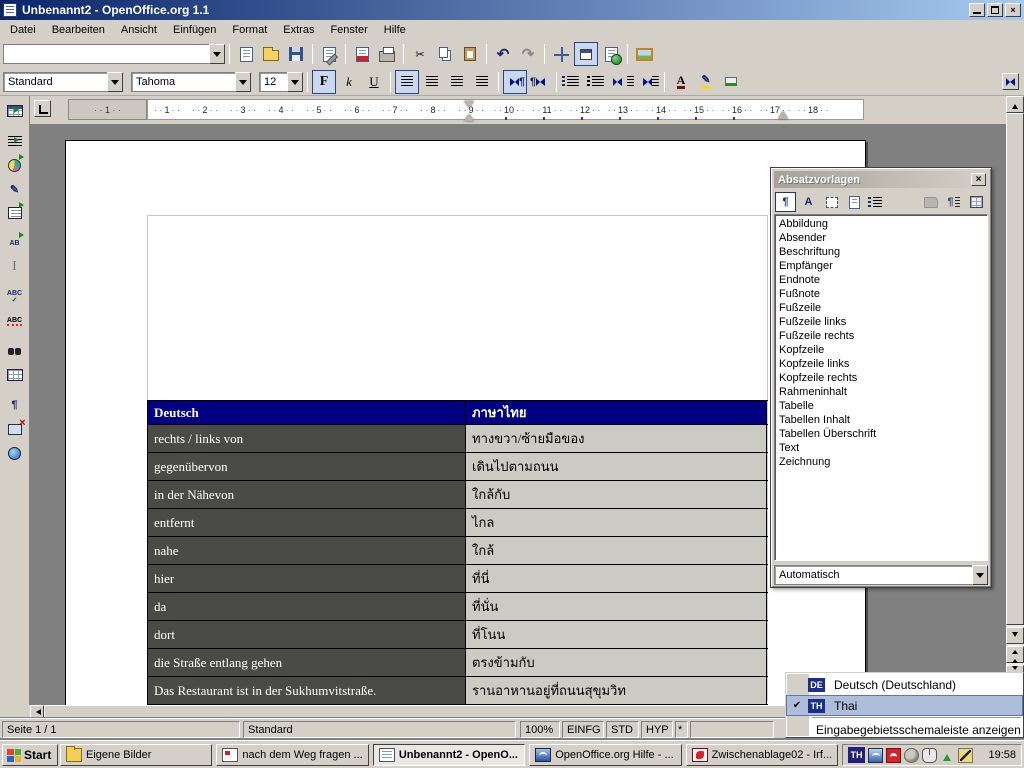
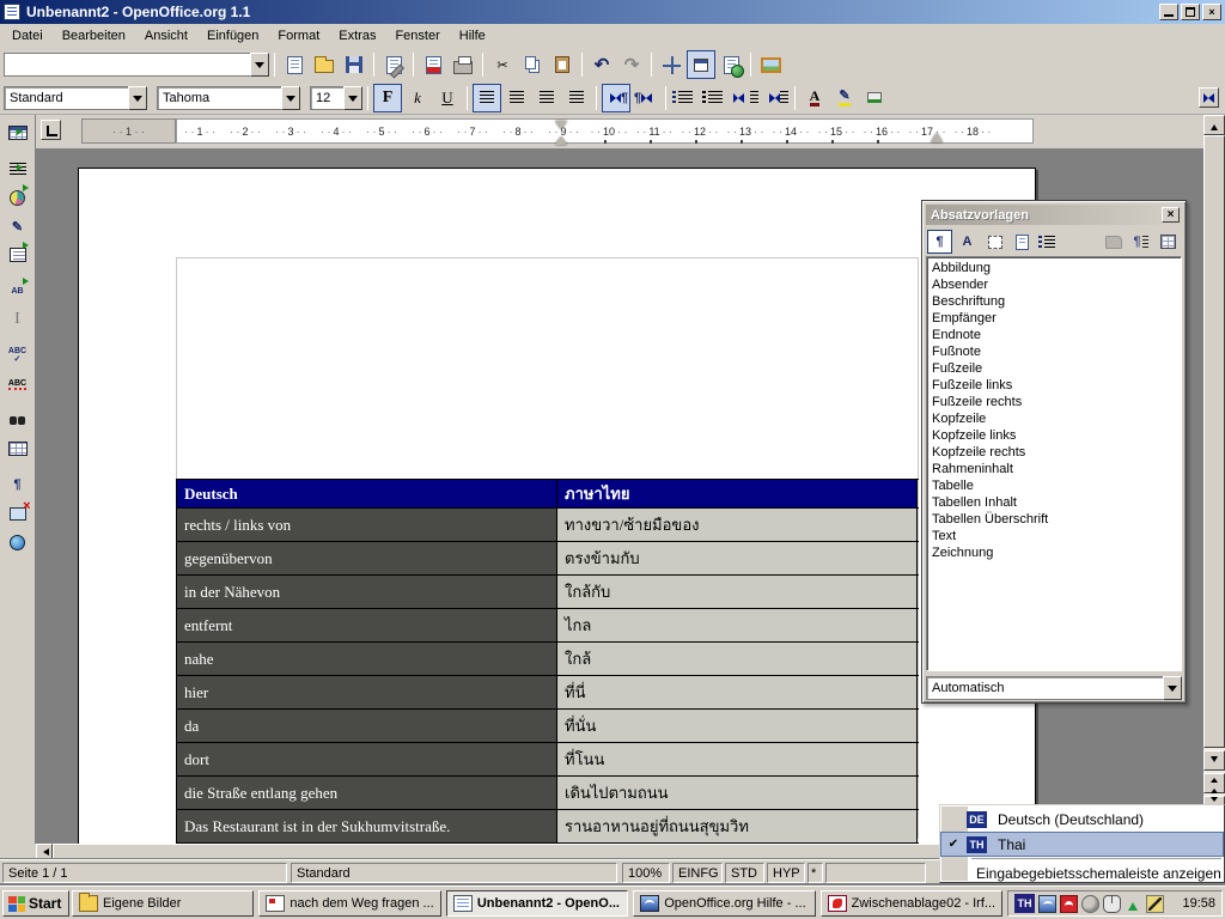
  Unbenannt2 - OpenOffice.org 1.1
  ×
  Datei
  Bearbeiten
  Ansicht
  Einfügen
  Format
  Extras
  Fenster
  Hilfe
  ✂
  ↶
  ↷
  Standard
  Tahoma
  12
  F
  k
  U
  ¶
  ¶
  A
  ✎
  ✎
  I
  ¶
  1
  1
  2
  3
  4
  5
  6
  7
  8
  9
  10
  11
  12
  13
  14
  15
  16
  17
  18
  Deutsch
  ภาษาไทย
  rechts / links von
  ทางขวา/ซ้ายมือของ
  gegenübervon
- เดินไปตามถนน
+ ตรงข้ามกับ
  in der Nähevon
  ใกล้กับ
  entfernt
  ไกล
  nahe
  ใกล้
  hier
  ที่นี่
  da
  ที่นั่น
  dort
  ที่โนน
  die Straße entlang gehen
- ตรงข้ามกับ
+ เดินไปตามถนน
  Das Restaurant ist in der Sukhumvitstraße.
  รานอาหานอยู่ที่ถนนสุขุมวิท
  Absatzvorlagen
  ×
  ¶
  A
  ¶
  Abbildung
  Absender
  Beschriftung
  Empfänger
  Endnote
  Fußnote
  Fußzeile
  Fußzeile links
  Fußzeile rechts
  Kopfzeile
  Kopfzeile links
  Kopfzeile rechts
  Rahmeninhalt
  Tabelle
  Tabellen Inhalt
  Tabellen Überschrift
  Text
  Zeichnung
  Automatisch
  Seite 1 / 1
  Standard
  100%
  EINFG
  STD
  HYP
  *
  DE
  Deutsch (Deutschland)
  ✔
  TH
  Thai
  Eingabegebietsschemaleiste anzeigen
  Start
  Eigene Bilder
  nach dem Weg fragen ...
  Unbenannt2 - OpenO...
  OpenOffice.org Hilfe - ...
  Zwischenablage02 - Irf...
  TH
  19:58
